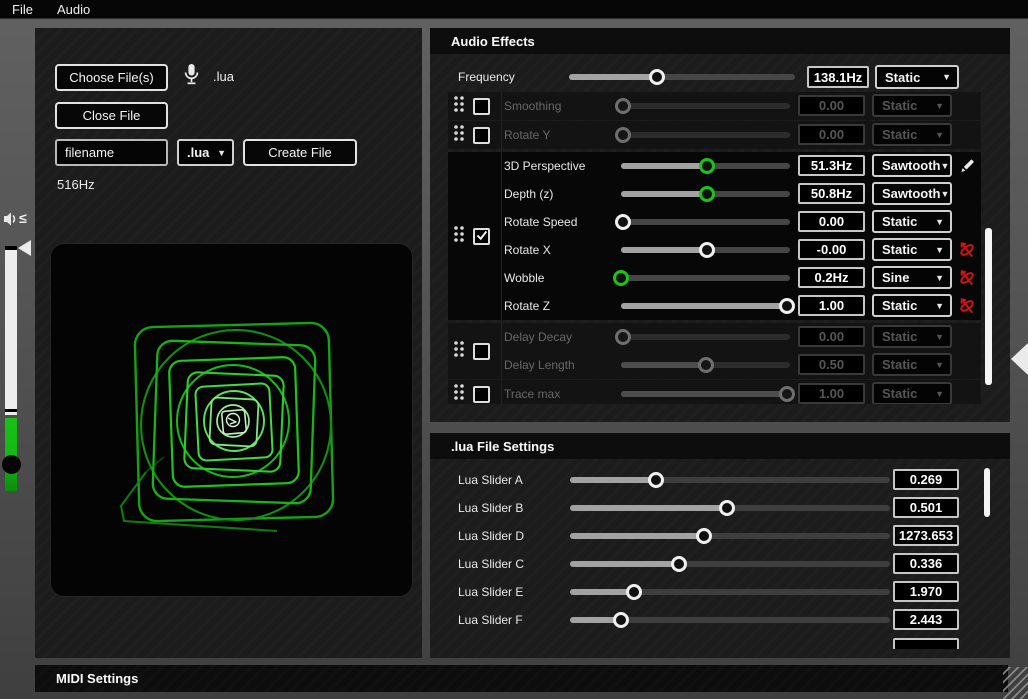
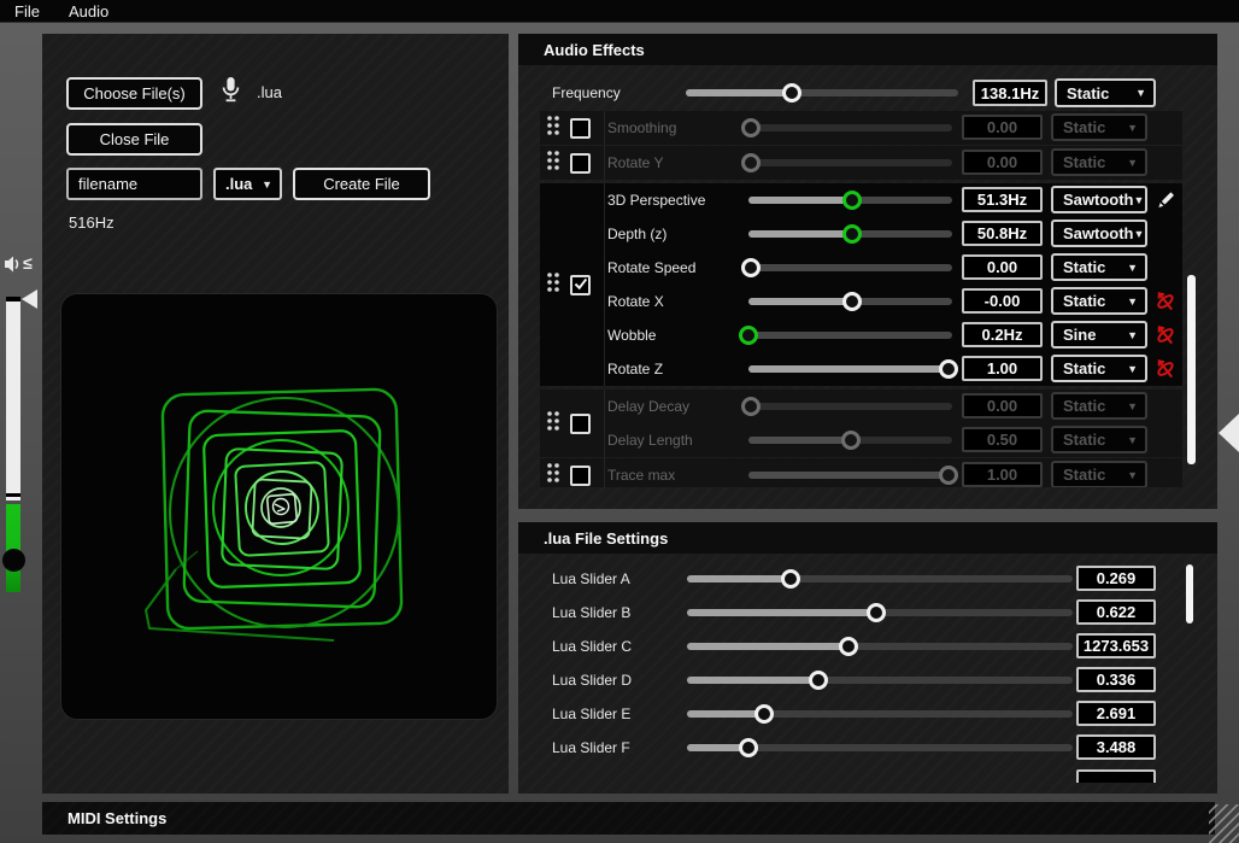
  File
  Audio
  ≤
  Choose File(s)
  .lua
  Close File
  filename
  .lua
  ▼
  Create File
  516Hz
  Audio Effects
  Frequency
  138.1Hz
  Static
  ▼
  Smoothing
  0.00
  Static
  ▼
  Rotate Y
  0.00
  Static
  ▼
  3D Perspective
  51.3Hz
  Sawtooth
  ▼
  Depth (z)
  50.8Hz
  Sawtooth
  ▼
  Rotate Speed
  0.00
  Static
  ▼
  Rotate X
  -0.00
  Static
  ▼
  Wobble
  0.2Hz
  Sine
  ▼
  Rotate Z
  1.00
  Static
  ▼
  Delay Decay
  0.00
  Static
  ▼
  Delay Length
  0.50
  Static
  ▼
  Trace max
  1.00
  Static
  ▼
  .lua File Settings
  Lua Slider A
  0.269
  Lua Slider B
- 0.501
+ 0.622
- Lua Slider D
+ Lua Slider C
  1273.653
- Lua Slider C
+ Lua Slider D
  0.336
  Lua Slider E
- 1.970
+ 2.691
  Lua Slider F
- 2.443
+ 3.488
  MIDI Settings
